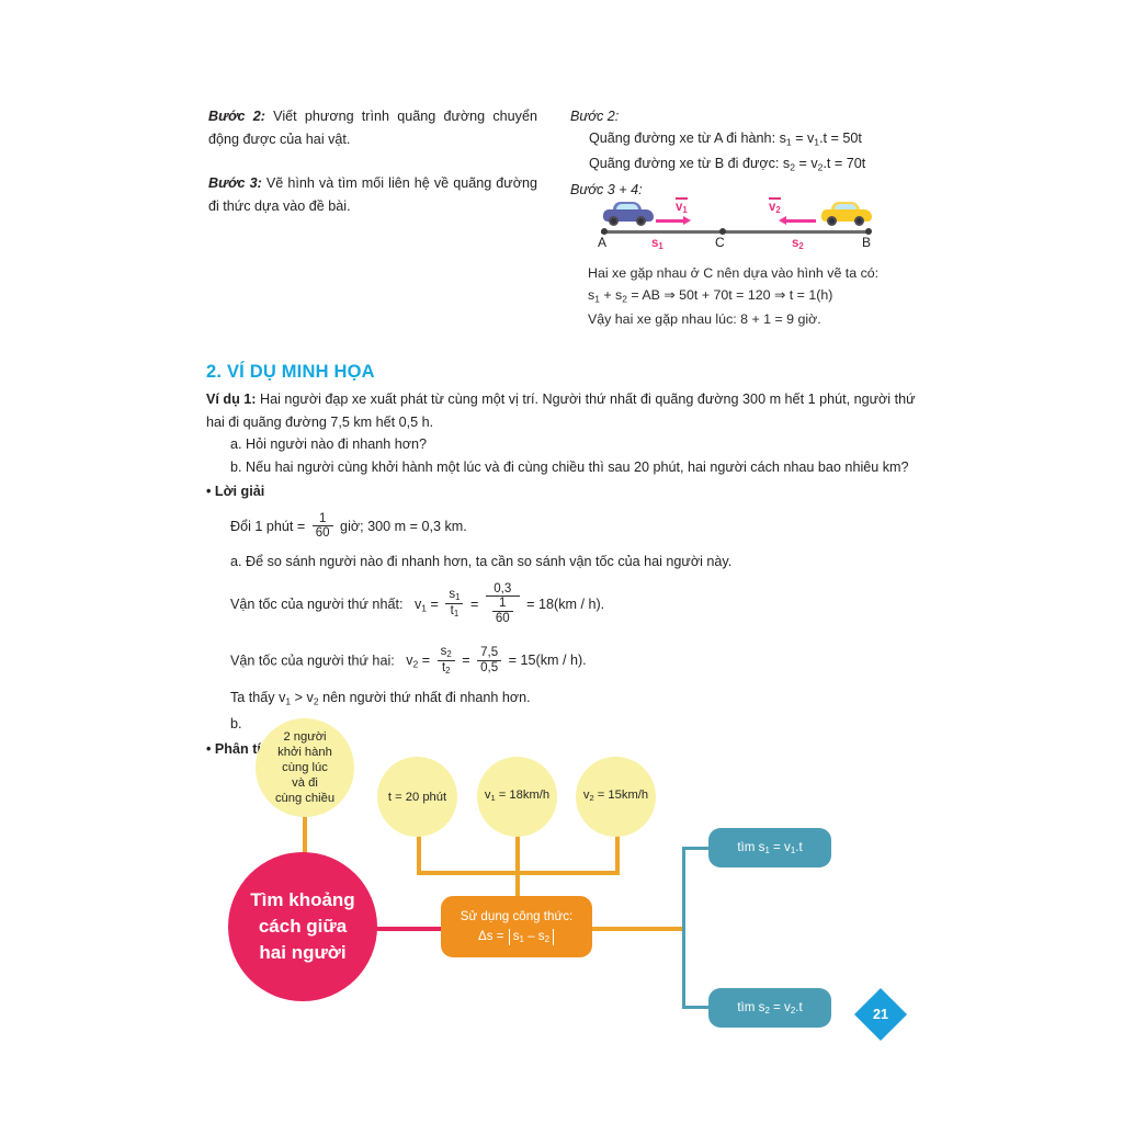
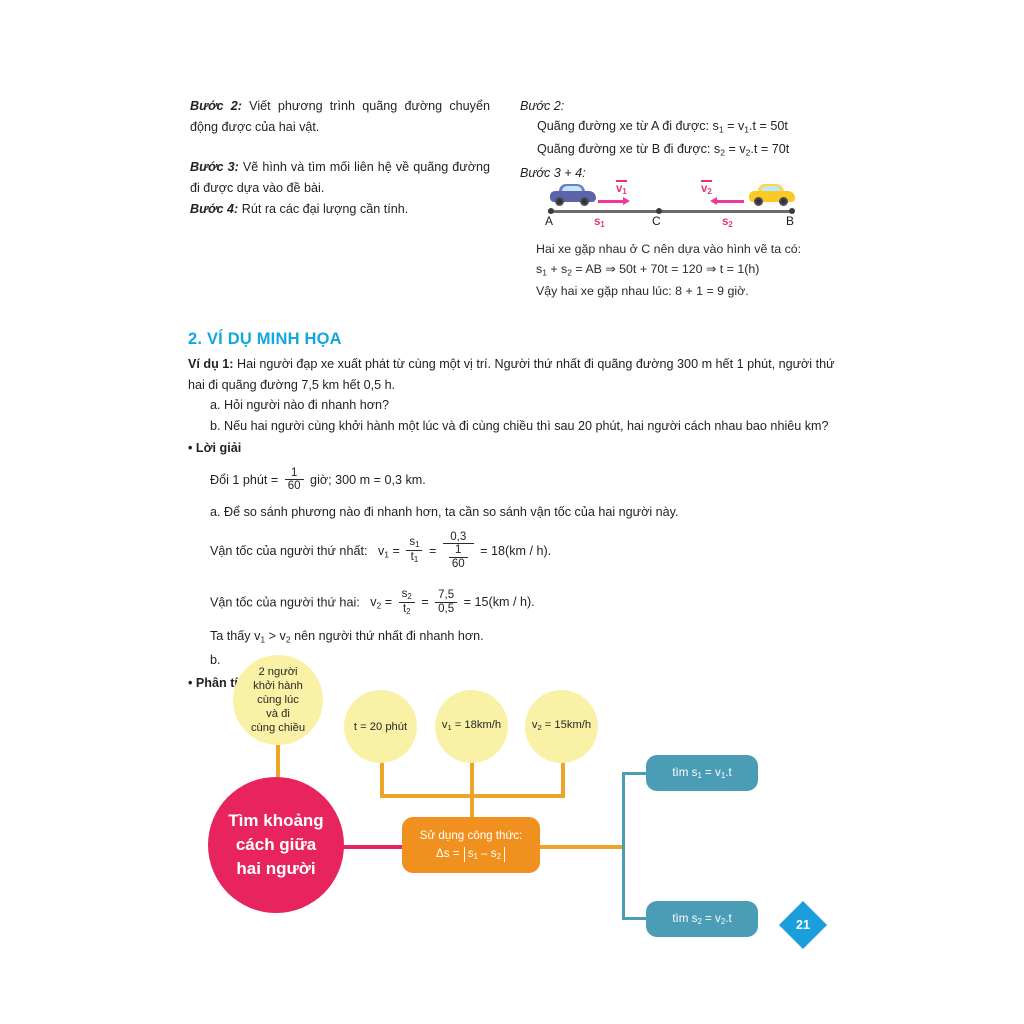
  Bước 2: Viết phương trình quãng đường chuyển động được của hai vật.
- Bước 3: Vẽ hình và tìm mối liên hệ về quãng đường đi thức dựa vào đề bài.
+ Bước 3: Vẽ hình và tìm mối liên hệ về quãng đường đi được dựa vào đề bài.
+ Bước 4: Rút ra các đại lượng cần tính.
  Bước 2:
- Quãng đường xe từ A đi hành: s1 = v1.t = 50t
+ Quãng đường xe từ A đi được: s1 = v1.t = 50t
  Quãng đường xe từ B đi được: s2 = v2.t = 70t
  Bước 3 + 4:
  A
  C
  B
  s1
  s2
  v1
  v2
  Hai xe gặp nhau ở C nên dựa vào hình vẽ ta có:
  s1 + s2 = AB ⇒ 50t + 70t = 120 ⇒ t = 1(h)
  Vậy hai xe gặp nhau lúc: 8 + 1 = 9 giờ.
  2. VÍ DỤ MINH HỌA
  Ví dụ 1: Hai người đạp xe xuất phát từ cùng một vị trí. Người thứ nhất đi quãng đường 300 m hết 1 phút, người thứ hai đi quãng đường 7,5 km hết 0,5 h.
  a. Hỏi người nào đi nhanh hơn?
  b. Nếu hai người cùng khởi hành một lúc và đi cùng chiều thì sau 20 phút, hai người cách nhau bao nhiêu km?
  • Lời giải
  Đổi 1 phút =
  1
  60
  giờ; 300 m = 0,3 km.
- a. Để so sánh người nào đi nhanh hơn, ta cần so sánh vận tốc của hai người này.
+ a. Để so sánh phương nào đi nhanh hơn, ta cần so sánh vận tốc của hai người này.
  Vận tốc của người thứ nhất: v1 =
  s1
  t1
  =
  0,3
  1
  60
  = 18(km / h).
  Vận tốc của người thứ hai: v2 =
  s2
  t2
  =
  7,5
  0,5
  = 15(km / h).
  Ta thấy v1 > v2 nên người thứ nhất đi nhanh hơn.
  b.
  2 người
  khởi hành
  cùng lúc
  và đi
  cùng chiều
  Tìm khoảng
  cách giữa
  hai người
  t = 20 phút
  v1 = 18km/h
  v2 = 15km/h
  Sử dụng công thức:
  Δs = s1 – s2
  tìm s1 = v1.t
  tìm s2 = v2.t
  21
